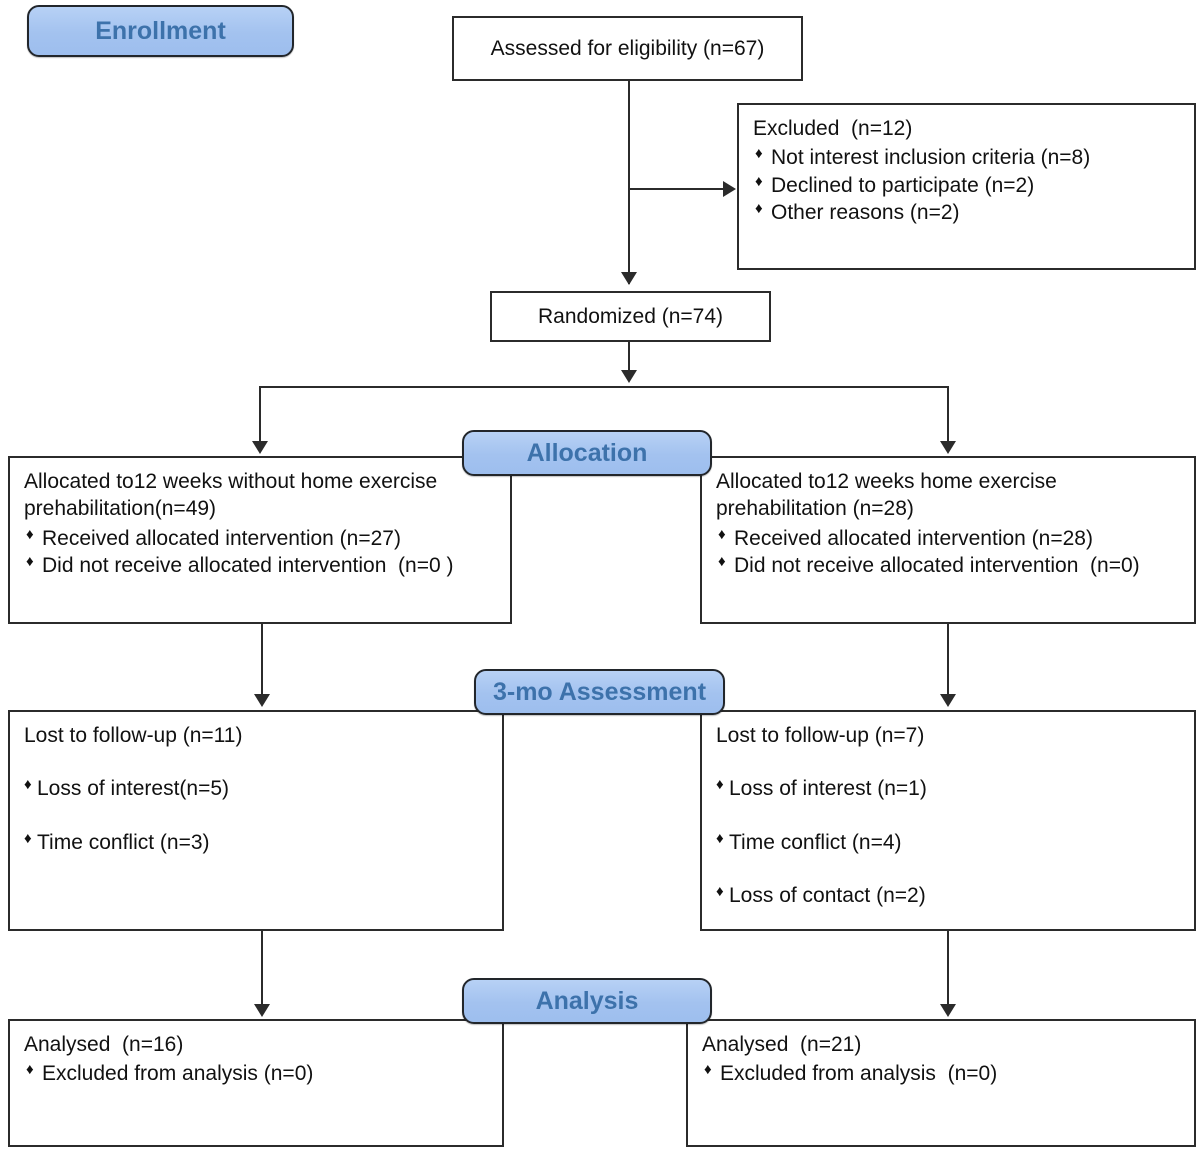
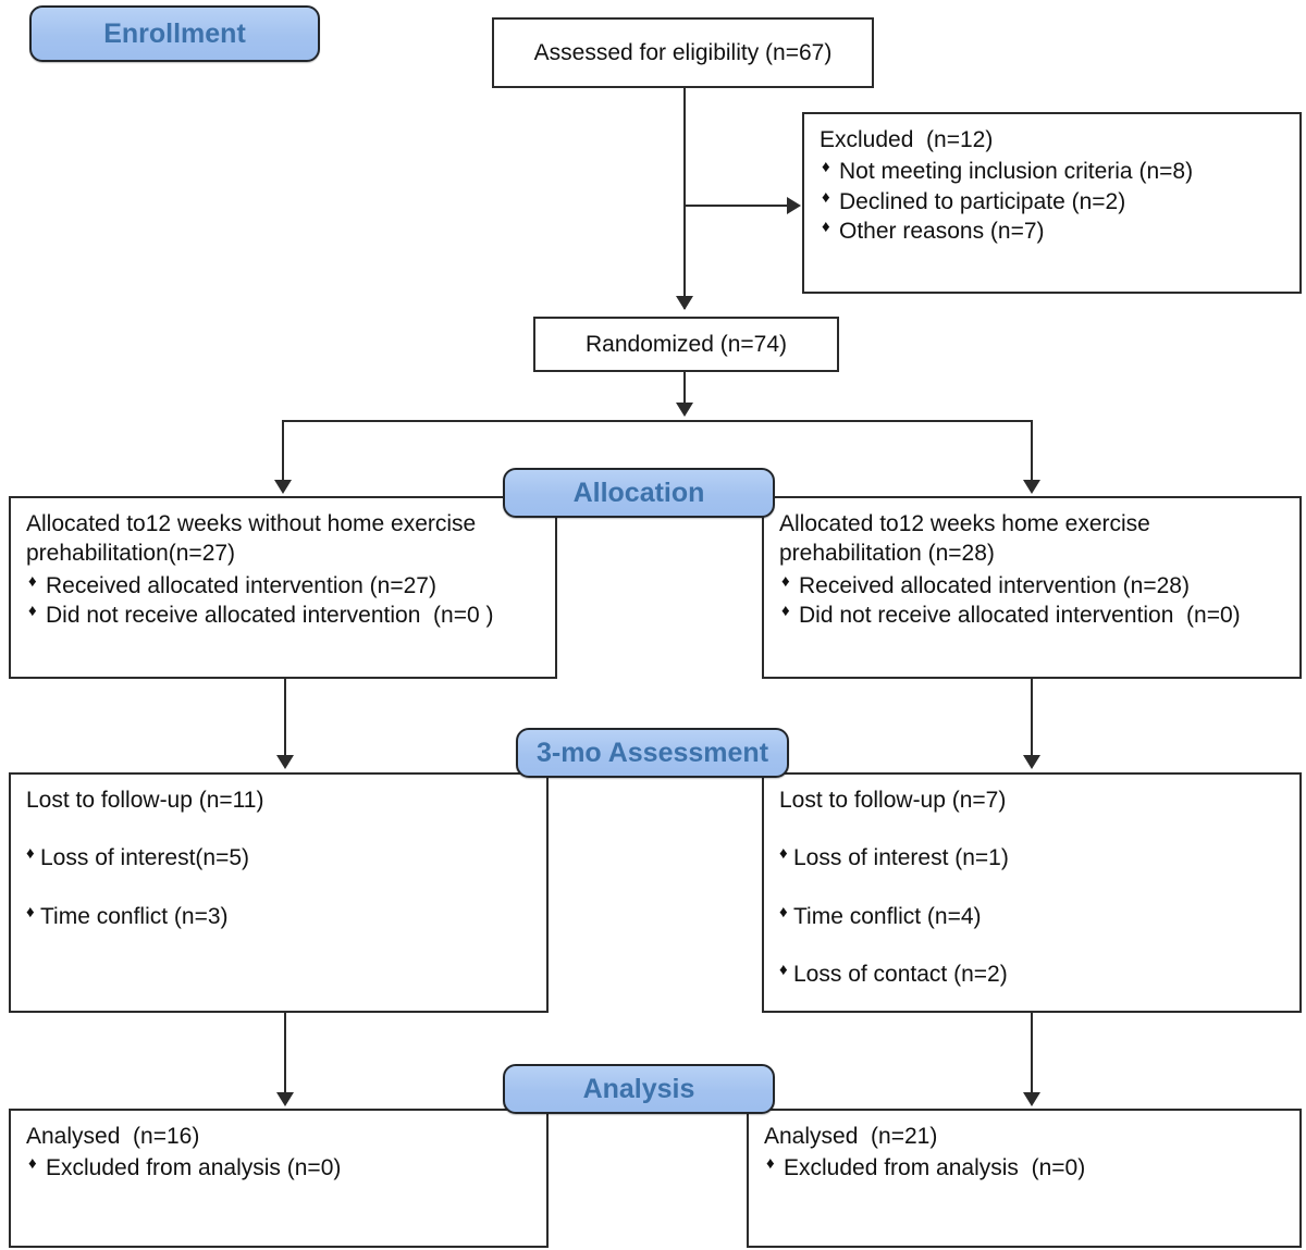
  Enrollment
  Allocation
  3-mo Assessment
  Analysis
  Assessed for eligibility (n=67)
  Excluded (n=12)
- Not interest inclusion criteria (n=8)
+ Not meeting inclusion criteria (n=8)
  Declined to participate (n=2)
- Other reasons (n=2)
+ Other reasons (n=7)
  Randomized (n=74)
- Allocated to12 weeks without home exercise prehabilitation(n=49)
+ Allocated to12 weeks without home exercise prehabilitation(n=27)
  Received allocated intervention (n=27)
  Did not receive allocated intervention (n=0 )
  Allocated to12 weeks home exercise prehabilitation (n=28)
  Received allocated intervention (n=28)
  Did not receive allocated intervention (n=0)
  Lost to follow-up (n=11)
  Loss of interest(n=5)
  Time conflict (n=3)
  Lost to follow-up (n=7)
  Loss of interest (n=1)
  Time conflict (n=4)
  Loss of contact (n=2)
  Analysed (n=16)
  Excluded from analysis (n=0)
  Analysed (n=21)
  Excluded from analysis (n=0)
